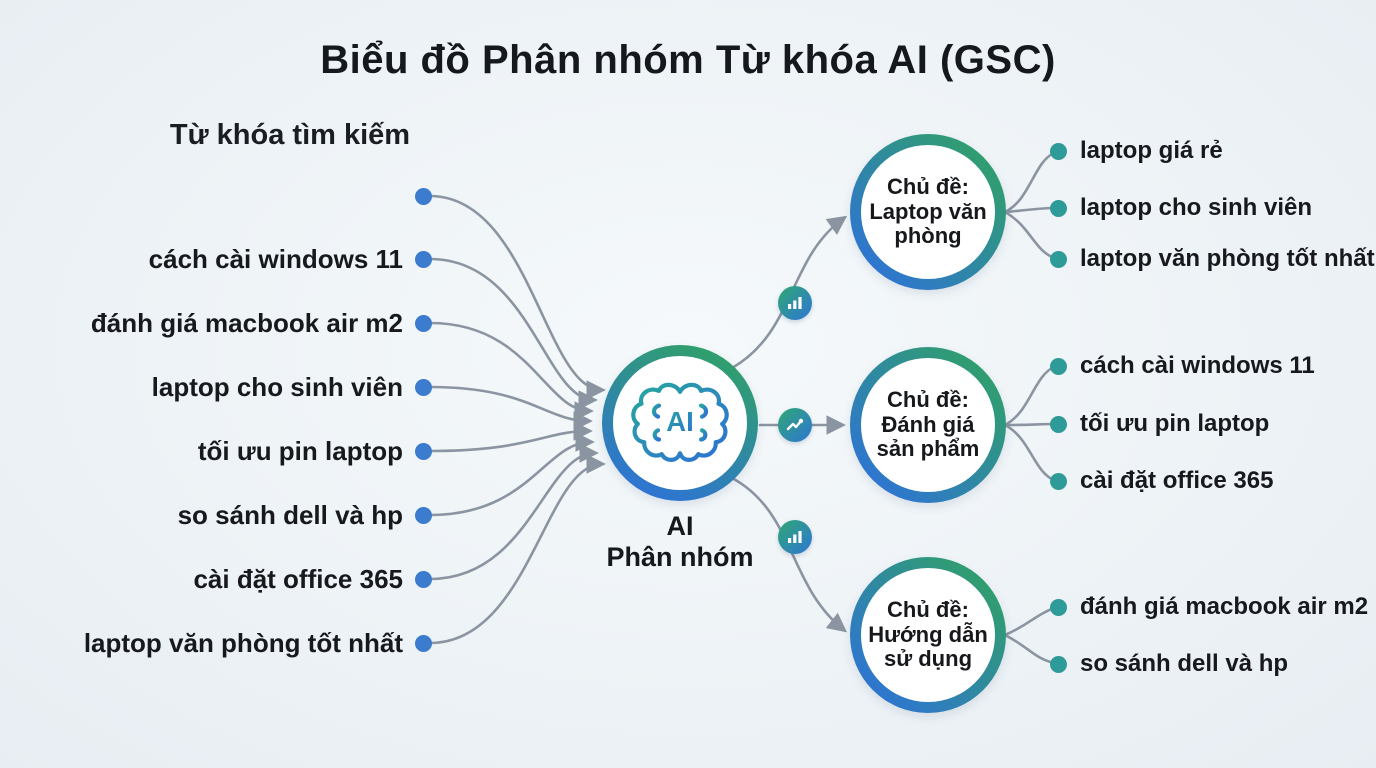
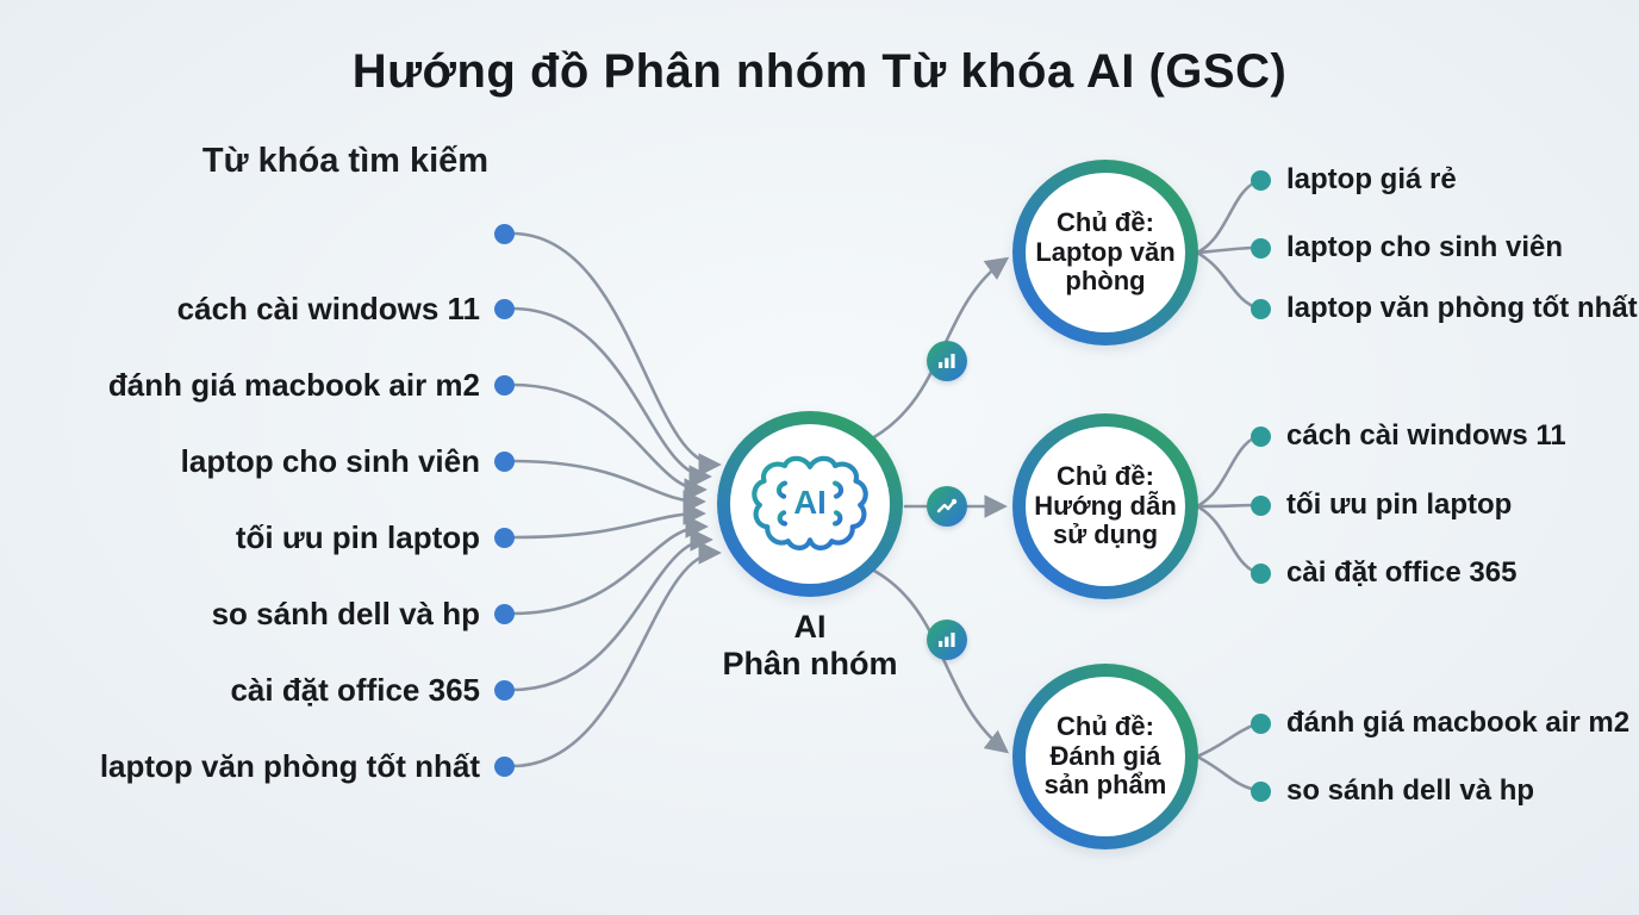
- Biểu đồ Phân nhóm Từ khóa AI (GSC)
+ Hướng đồ Phân nhóm Từ khóa AI (GSC)
  Từ khóa tìm kiếm
  cách cài windows 11
  đánh giá macbook air m2
  laptop cho sinh viên
  tối ưu pin laptop
  so sánh dell và hp
  cài đặt office 365
  laptop văn phòng tốt nhất
  AI
  AI
  Phân nhóm
  Chủ đề:
  Laptop văn phòng
  Chủ đề:
- Đánh giá sản phẩm
+ Hướng dẫn sử dụng
  Chủ đề:
- Hướng dẫn sử dụng
+ Đánh giá sản phẩm
  laptop giá rẻ
  laptop cho sinh viên
  laptop văn phòng tốt nhất
  cách cài windows 11
  tối ưu pin laptop
  cài đặt office 365
  đánh giá macbook air m2
  so sánh dell và hp
